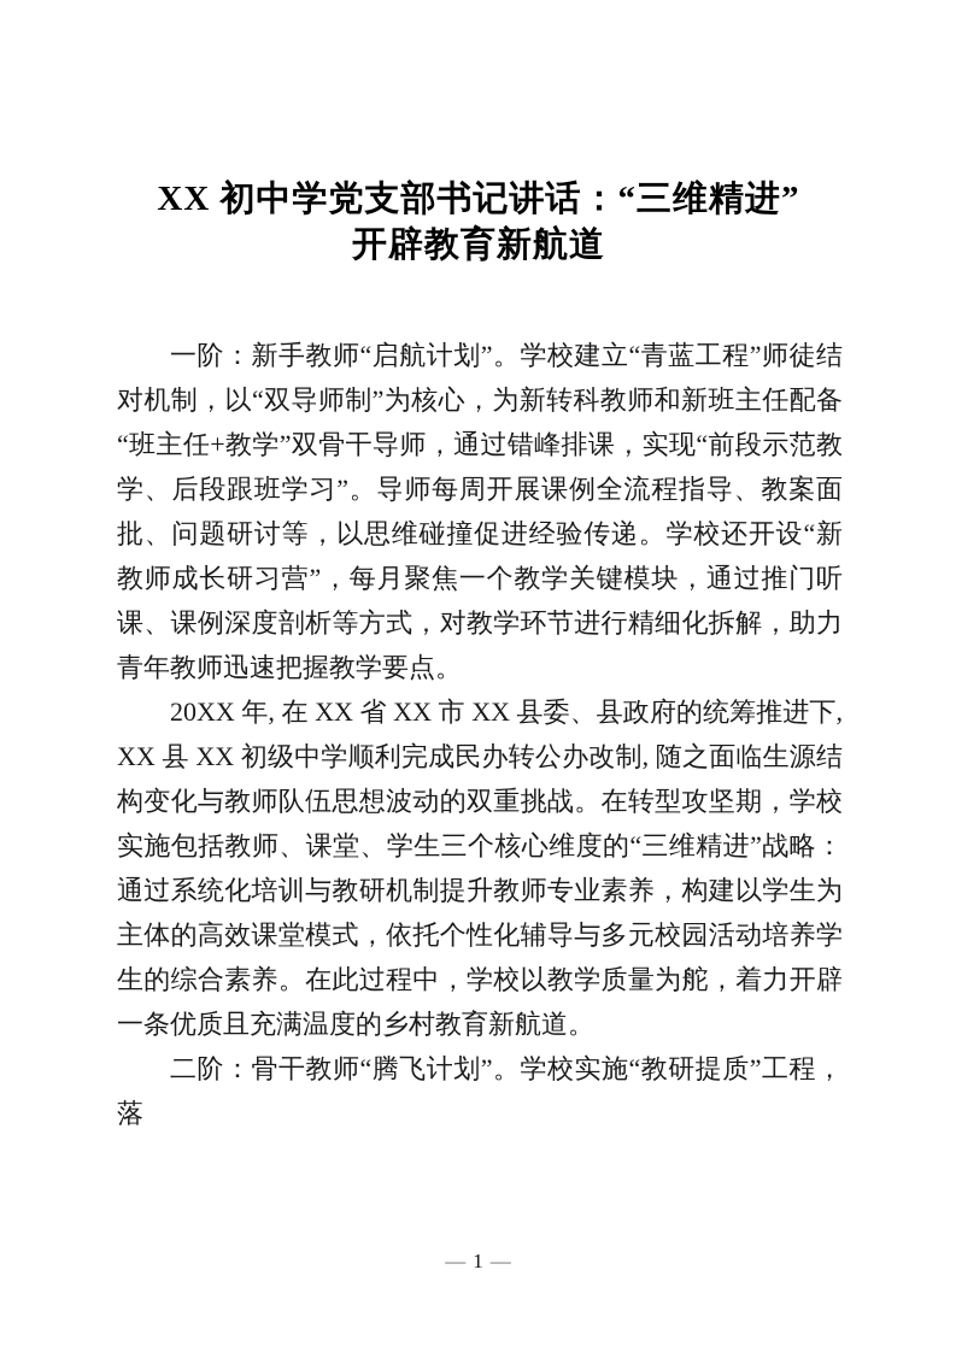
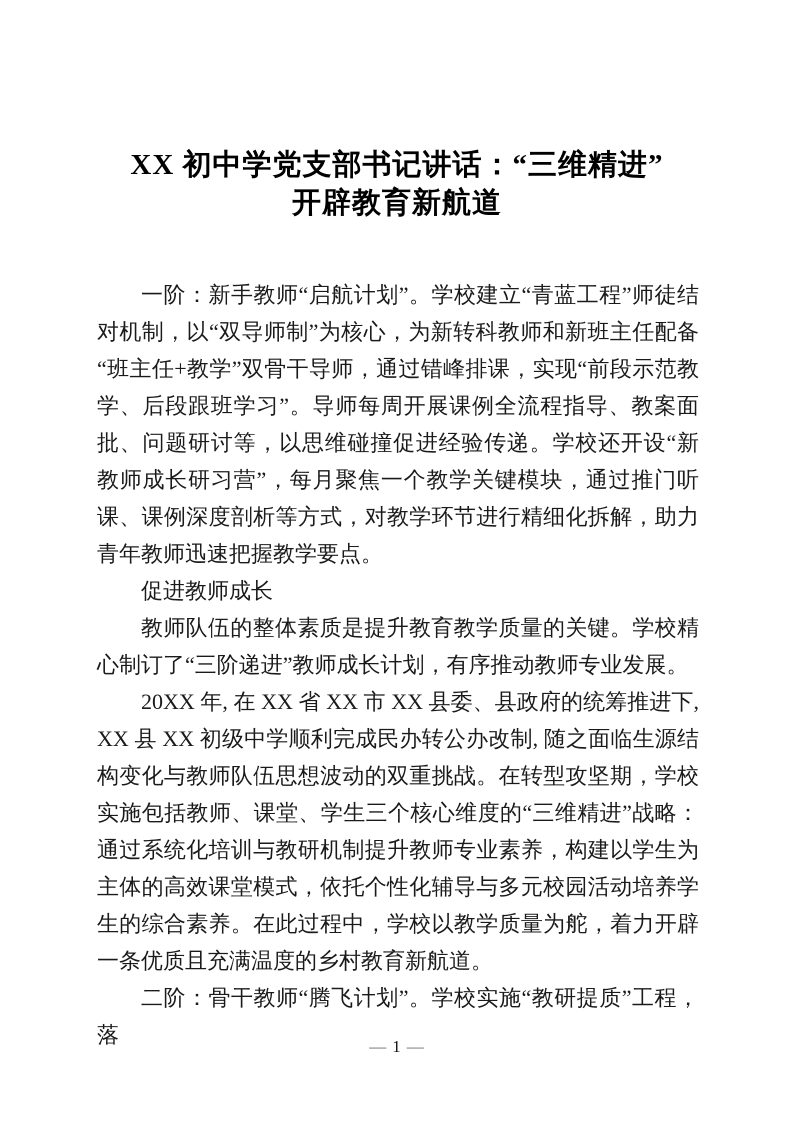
  XX 初中学党支部书记讲话：“三维精进”
  开辟教育新航道
  一阶：新手教师“启航计划”。学校建立“青蓝工程”师徒结对机制，以“双导师制”为核心，为新转科教师和新班主任配备“班主任+教学”双骨干导师，通过错峰排课，实现“前段示范教学、后段跟班学习”。导师每周开展课例全流程指导、教案面批、问题研讨等，以思维碰撞促进经验传递。学校还开设“新教师成长研习营”，每月聚焦一个教学关键模块，通过推门听课、课例深度剖析等方式，对教学环节进行精细化拆解，助力青年教师迅速把握教学要点。
+ 促进教师成长
+ 教师队伍的整体素质是提升教育教学质量的关键。学校精心制订了“三阶递进”教师成长计划，有序推动教师专业发展。
  20XX 年, 在 XX 省 XX 市 XX 县委、县政府的统筹推进下, XX 县 XX 初级中学顺利完成民办转公办改制, 随之面临生源结构变化与教师队伍思想波动的双重挑战。在转型攻坚期，学校实施包括教师、课堂、学生三个核心维度的“三维精进”战略：通过系统化培训与教研机制提升教师专业素养，构建以学生为主体的高效课堂模式，依托个性化辅导与多元校园活动培养学生的综合素养。在此过程中，学校以教学质量为舵，着力开辟一条优质且充满温度的乡村教育新航道。
  二阶：骨干教师“腾飞计划”。学校实施“教研提质”工程，落
  — 1 —
